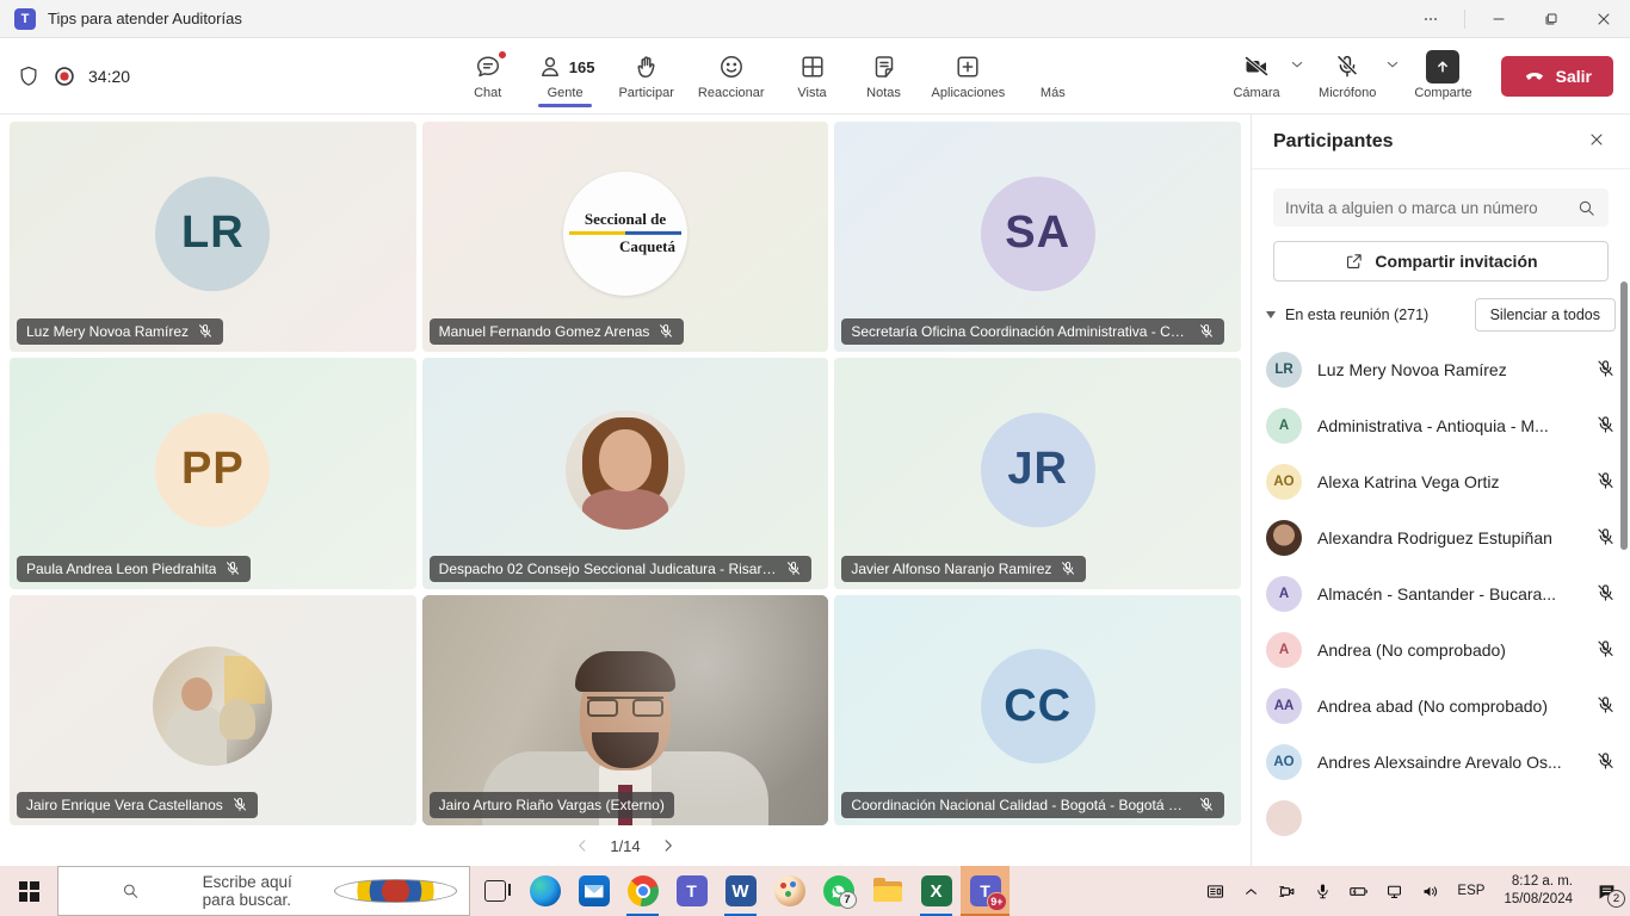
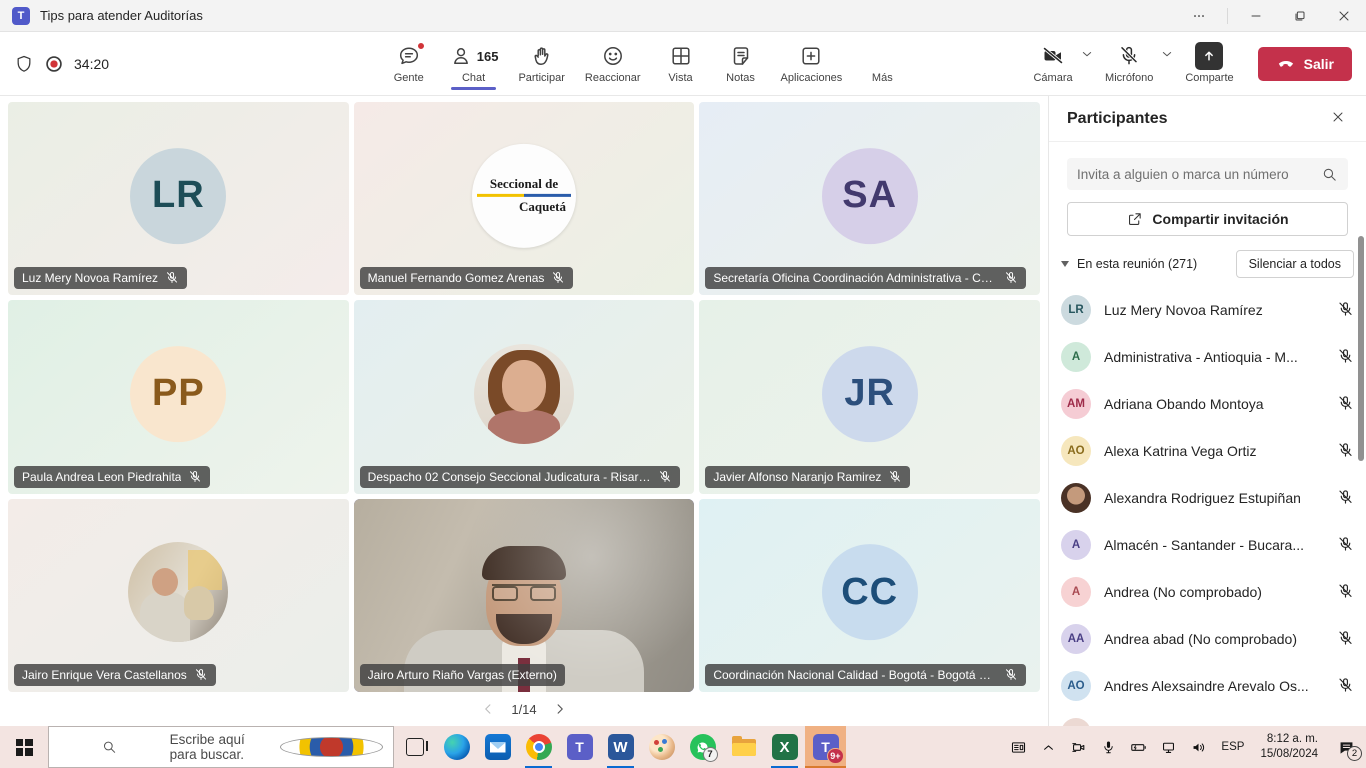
  T
  Tips para atender Auditorías
  34:20
- Chat
+ Gente
  165
- Gente
+ Chat
  Participar
  Reaccionar
  Vista
  Notas
  Aplicaciones
  Más
  Cámara
  Micrófono
  Comparte
  Salir
  LR
  Luz Mery Novoa Ramírez
  Seccional de
  Caquetá
  Manuel Fernando Gomez Arenas
  SA
  Secretaría Oficina Coordinación Administrativa - Caq.
  PP
  Paula Andrea Leon Piedrahita
  Despacho 02 Consejo Seccional Judicatura - Risarald
  JR
  Javier Alfonso Naranjo Ramirez
  Jairo Enrique Vera Castellanos
  Jairo Arturo Riaño Vargas (Externo)
  CC
  Coordinación Nacional Calidad - Bogotá - Bogotá D.C
  1/14
  Participantes
  Invita a alguien o marca un número
  Compartir invitación
  En esta reunión (271)
  Silenciar a todos
  LR
  Luz Mery Novoa Ramírez
  A
  Administrativa - Antioquia - M...
+ AM
+ Adriana Obando Montoya
  AO
  Alexa Katrina Vega Ortiz
  Alexandra Rodriguez Estupiñan
  A
  Almacén - Santander - Bucara...
  A
  Andrea (No comprobado)
  AA
  Andrea abad (No comprobado)
  AO
  Andres Alexsaindre Arevalo Os...
  Escribe aquí para buscar.
  T
  W
  7
  X
  T
  9+
  ESP
  8:12 a. m.
  15/08/2024
  2
